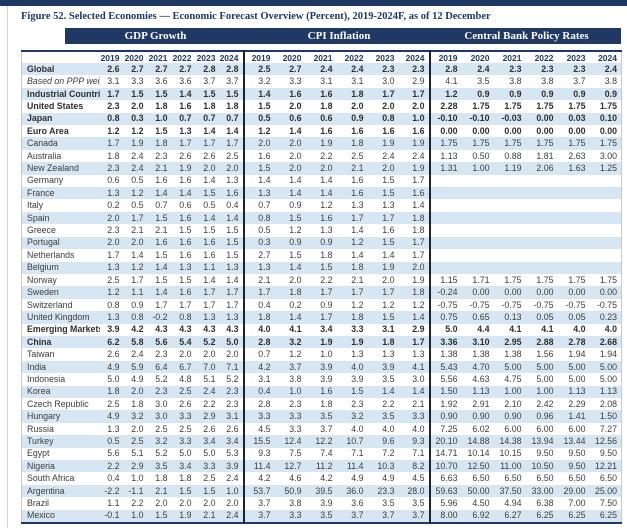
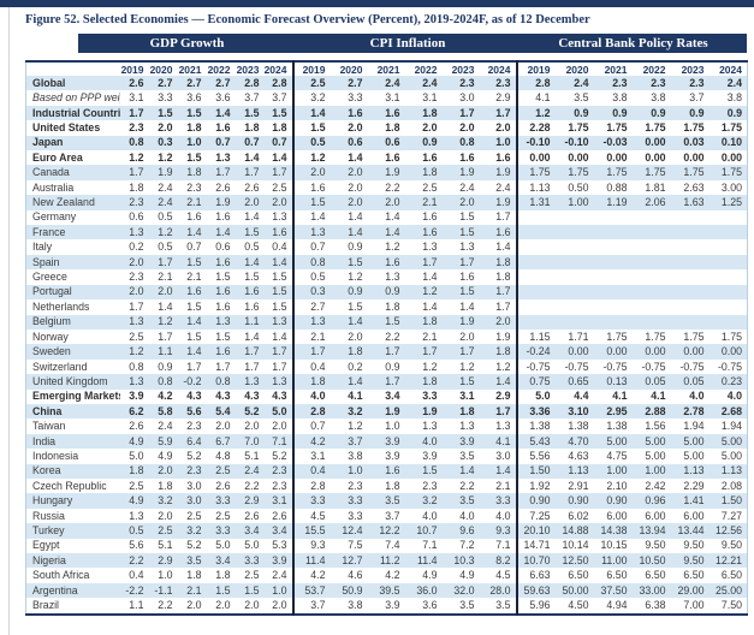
  Figure 52. Selected Economies — Economic Forecast Overview (Percent), 2019-2024F, as of 12 December
  GDP Growth
  CPI Inflation
  Central Bank Policy Rates
  	2019	2020	2021	2022	2023	2024	2019	2020	2021	2022	2023	2024	2019	2020	2021	2022	2023	2024
  Global	2.6	2.7	2.7	2.7	2.8	2.8	2.5	2.7	2.4	2.4	2.3	2.3	2.8	2.4	2.3	2.3	2.3	2.4
  Based on PPP wei	3.1	3.3	3.6	3.6	3.7	3.7	3.2	3.3	3.1	3.1	3.0	2.9	4.1	3.5	3.8	3.8	3.7	3.8
  Industrial Countri	1.7	1.5	1.5	1.4	1.5	1.5	1.4	1.6	1.6	1.8	1.7	1.7	1.2	0.9	0.9	0.9	0.9	0.9
  United States	2.3	2.0	1.8	1.6	1.8	1.8	1.5	2.0	1.8	2.0	2.0	2.0	2.28	1.75	1.75	1.75	1.75	1.75
  Japan	0.8	0.3	1.0	0.7	0.7	0.7	0.5	0.6	0.6	0.9	0.8	1.0	-0.10	-0.10	-0.03	0.00	0.03	0.10
  Euro Area	1.2	1.2	1.5	1.3	1.4	1.4	1.2	1.4	1.6	1.6	1.6	1.6	0.00	0.00	0.00	0.00	0.00	0.00
  Canada	1.7	1.9	1.8	1.7	1.7	1.7	2.0	2.0	1.9	1.8	1.9	1.9	1.75	1.75	1.75	1.75	1.75	1.75
  Australia	1.8	2.4	2.3	2.6	2.6	2.5	1.6	2.0	2.2	2.5	2.4	2.4	1.13	0.50	0.88	1.81	2.63	3.00
  New Zealand	2.3	2.4	2.1	1.9	2.0	2.0	1.5	2.0	2.0	2.1	2.0	1.9	1.31	1.00	1.19	2.06	1.63	1.25
  Germany	0.6	0.5	1.6	1.6	1.4	1.3	1.4	1.4	1.4	1.6	1.5	1.7
  France	1.3	1.2	1.4	1.4	1.5	1.6	1.3	1.4	1.4	1.6	1.5	1.6
  Italy	0.2	0.5	0.7	0.6	0.5	0.4	0.7	0.9	1.2	1.3	1.3	1.4
  Spain	2.0	1.7	1.5	1.6	1.4	1.4	0.8	1.5	1.6	1.7	1.7	1.8
  Greece	2.3	2.1	2.1	1.5	1.5	1.5	0.5	1.2	1.3	1.4	1.6	1.8
  Portugal	2.0	2.0	1.6	1.6	1.6	1.5	0.3	0.9	0.9	1.2	1.5	1.7
  Netherlands	1.7	1.4	1.5	1.6	1.6	1.5	2.7	1.5	1.8	1.4	1.4	1.7
  Belgium	1.3	1.2	1.4	1.3	1.1	1.3	1.3	1.4	1.5	1.8	1.9	2.0
  Norway	2.5	1.7	1.5	1.5	1.4	1.4	2.1	2.0	2.2	2.1	2.0	1.9	1.15	1.71	1.75	1.75	1.75	1.75
  Sweden	1.2	1.1	1.4	1.6	1.7	1.7	1.7	1.8	1.7	1.7	1.7	1.8	-0.24	0.00	0.00	0.00	0.00	0.00
  Switzerland	0.8	0.9	1.7	1.7	1.7	1.7	0.4	0.2	0.9	1.2	1.2	1.2	-0.75	-0.75	-0.75	-0.75	-0.75	-0.75
  United Kingdom	1.3	0.8	-0.2	0.8	1.3	1.3	1.8	1.4	1.7	1.8	1.5	1.4	0.75	0.65	0.13	0.05	0.05	0.23
  Emerging Market	3.9	4.2	4.3	4.3	4.3	4.3	4.0	4.1	3.4	3.3	3.1	2.9	5.0	4.4	4.1	4.1	4.0	4.0
  China	6.2	5.8	5.6	5.4	5.2	5.0	2.8	3.2	1.9	1.9	1.8	1.7	3.36	3.10	2.95	2.88	2.78	2.68
  Taiwan	2.6	2.4	2.3	2.0	2.0	2.0	0.7	1.2	1.0	1.3	1.3	1.3	1.38	1.38	1.38	1.56	1.94	1.94
  India	4.9	5.9	6.4	6.7	7.0	7.1	4.2	3.7	3.9	4.0	3.9	4.1	5.43	4.70	5.00	5.00	5.00	5.00
  Indonesia	5.0	4.9	5.2	4.8	5.1	5.2	3.1	3.8	3.9	3.9	3.5	3.0	5.56	4.63	4.75	5.00	5.00	5.00
  Korea	1.8	2.0	2.3	2.5	2.4	2.3	0.4	1.0	1.6	1.5	1.4	1.4	1.50	1.13	1.00	1.00	1.13	1.13
  Czech Republic	2.5	1.8	3.0	2.6	2.2	2.3	2.8	2.3	1.8	2.3	2.2	2.1	1.92	2.91	2.10	2.42	2.29	2.08
  Hungary	4.9	3.2	3.0	3.3	2.9	3.1	3.3	3.3	3.5	3.2	3.5	3.3	0.90	0.90	0.90	0.96	1.41	1.50
  Russia	1.3	2.0	2.5	2.5	2.6	2.6	4.5	3.3	3.7	4.0	4.0	4.0	7.25	6.02	6.00	6.00	6.00	7.27
  Turkey	0.5	2.5	3.2	3.3	3.4	3.4	15.5	12.4	12.2	10.7	9.6	9.3	20.10	14.88	14.38	13.94	13.44	12.56
  Egypt	5.6	5.1	5.2	5.0	5.0	5.3	9.3	7.5	7.4	7.1	7.2	7.1	14.71	10.14	10.15	9.50	9.50	9.50
  Nigeria	2.2	2.9	3.5	3.4	3.3	3.9	11.4	12.7	11.2	11.4	10.3	8.2	10.70	12.50	11.00	10.50	9.50	12.21
  South Africa	0.4	1.0	1.8	1.8	2.5	2.4	4.2	4.6	4.2	4.9	4.9	4.5	6.63	6.50	6.50	6.50	6.50	6.50
- Argentina	-2.2	-1.1	2.1	1.5	1.5	1.0	53.7	50.9	39.5	36.0	23.3	28.0	59.63	50.00	37.50	33.00	29.00	25.00
+ Argentina	-2.2	-1.1	2.1	1.5	1.5	1.0	53.7	50.9	39.5	36.0	32.0	28.0	59.63	50.00	37.50	33.00	29.00	25.00
  Brazil	1.1	2.2	2.0	2.0	2.0	2.0	3.7	3.8	3.9	3.6	3.5	3.5	5.96	4.50	4.94	6.38	7.00	7.50
- Mexico	-0.1	1.0	1.5	1.9	2.1	2.4	3.7	3.3	3.5	3.7	3.7	3.7	8.00	6.92	6.27	6.25	6.25	6.25
